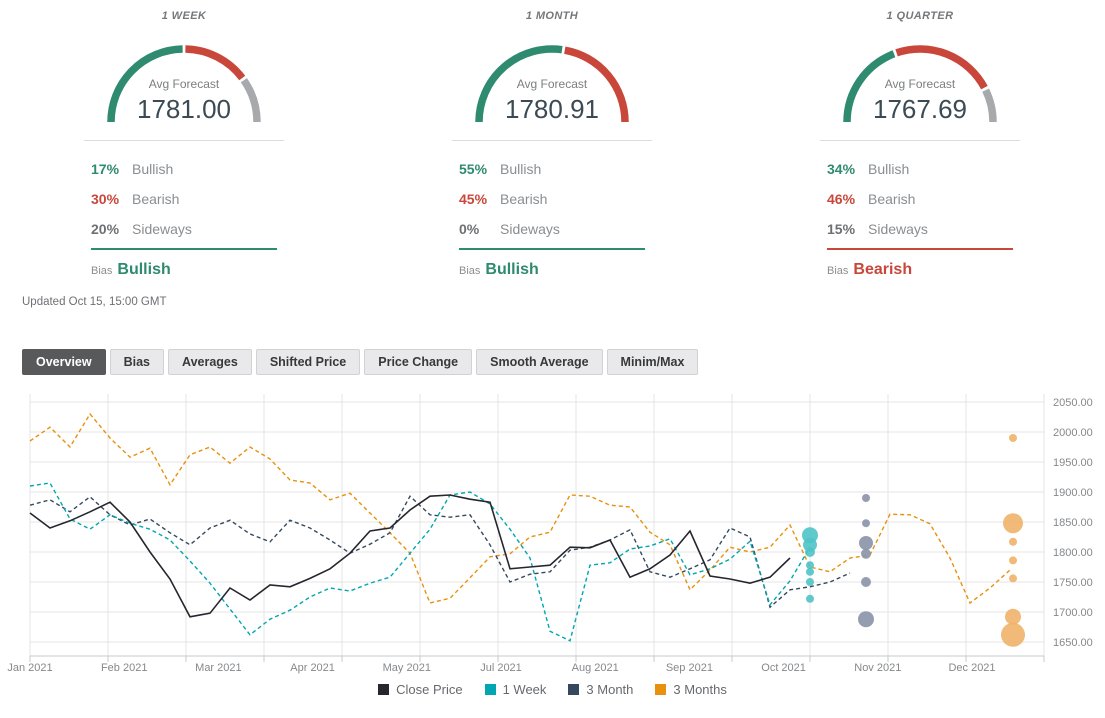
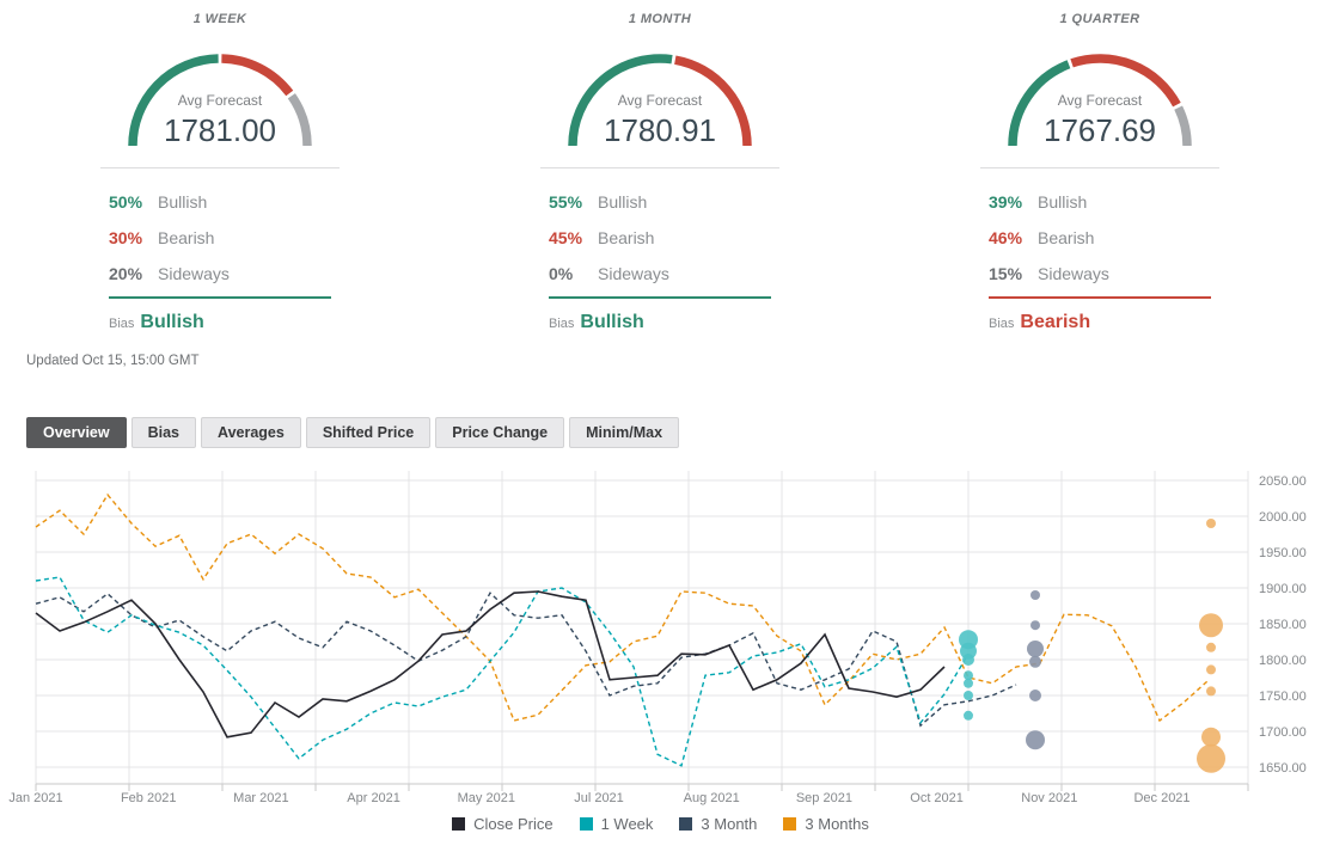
  1 WEEK
  Avg Forecast
  1781.00
- 17%
+ 50%
  Bullish
  30%
  Bearish
  20%
  Sideways
  Bias
  Bullish
  1 MONTH
  Avg Forecast
  1780.91
  55%
  Bullish
  45%
  Bearish
  0%
  Sideways
  Bias
  Bullish
  1 QUARTER
  Avg Forecast
  1767.69
- 34%
+ 39%
  Bullish
  46%
  Bearish
  15%
  Sideways
  Bias
  Bearish
  Updated Oct 15, 15:00 GMT
  Overview
  Bias
  Averages
  Shifted Price
  Price Change
- Smooth Average
  Minim/Max
  2050.00
  2000.00
  1950.00
  1900.00
  1850.00
  1800.00
  1750.00
  1700.00
  1650.00
  Jan 2021
  Feb 2021
  Mar 2021
  Apr 2021
  May 2021
  Jul 2021
  Aug 2021
  Sep 2021
  Oct 2021
  Nov 2021
  Dec 2021
  Close Price
  1 Week
  3 Month
  3 Months
